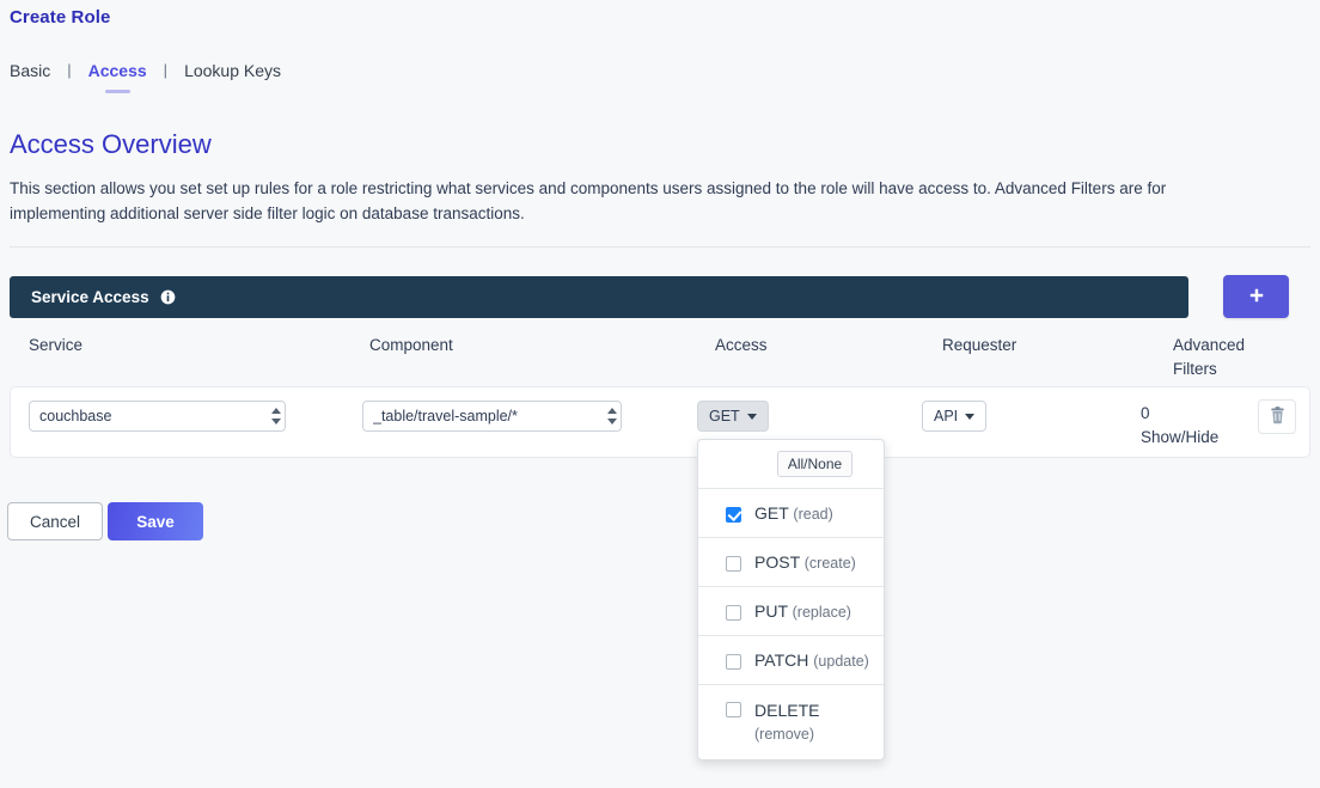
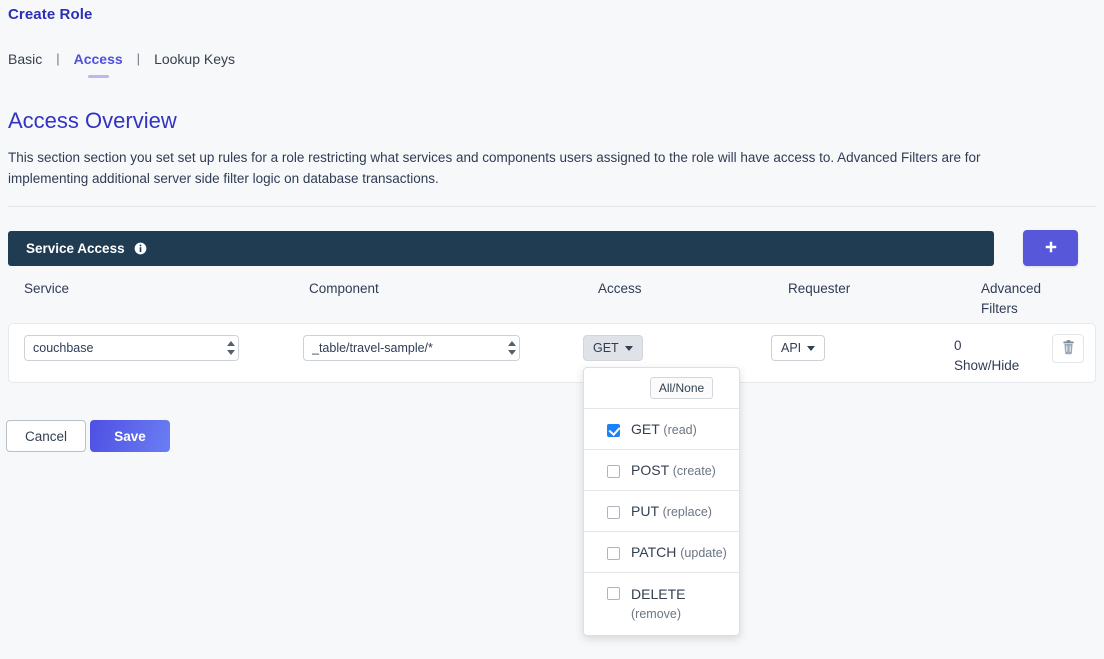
  Create Role
  Basic
  |
  Access
  |
  Lookup Keys
  Access Overview
- This section allows you set set up rules for a role restricting what services and components users assigned to the role will have access to. Advanced Filters are for implementing additional server side filter logic on database transactions.
+ This section section you set set up rules for a role restricting what services and components users assigned to the role will have access to. Advanced Filters are for implementing additional server side filter logic on database transactions.
  Service Access
  Service
  Component
  Access
  Requester
  Advanced
  Filters
  couchbase
  _table/travel-sample/*
  GET
  API
  0
  Show/Hide
  All/None
  GET (read)
  POST (create)
  PUT (replace)
  PATCH (update)
  DELETE
  (remove)
  Cancel
  Save
